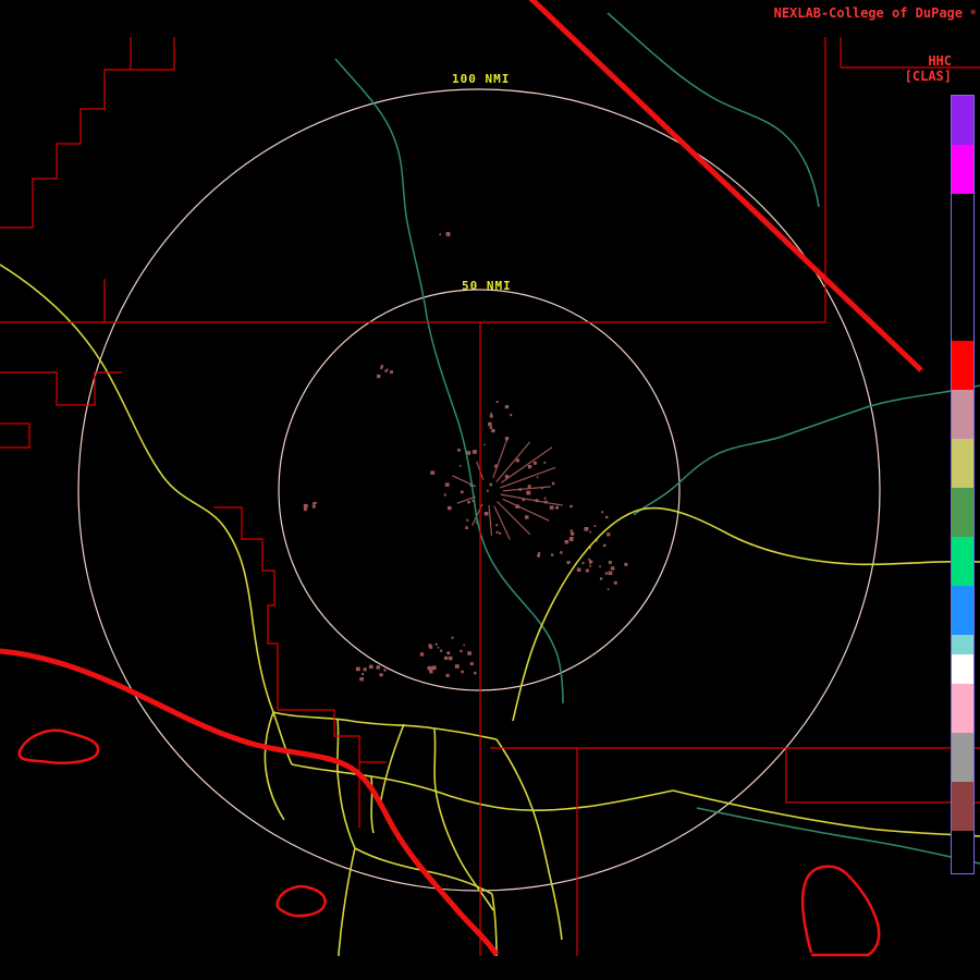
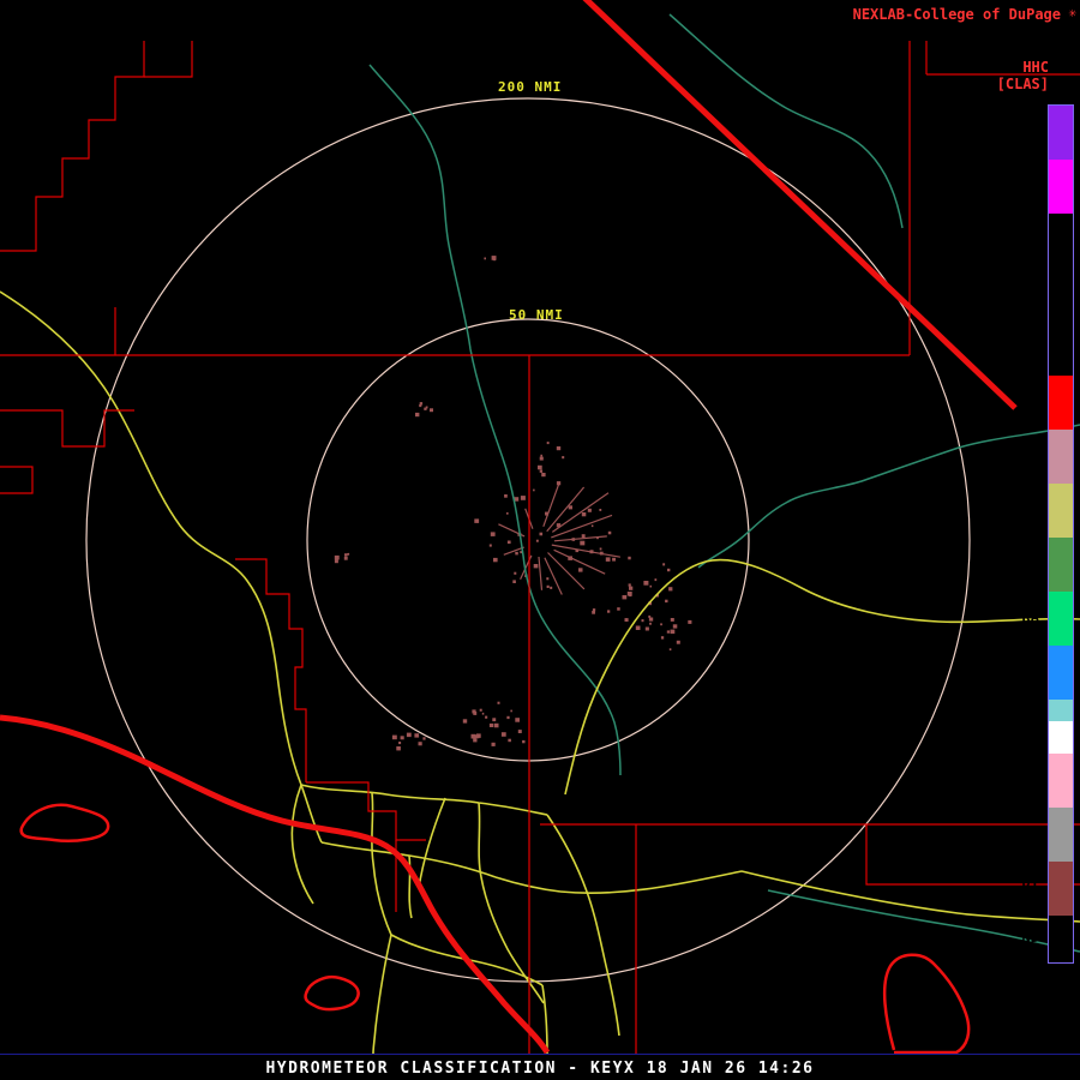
  NEXLAB-College of DuPage
  ✳
  HHC
  [CLAS]
- 100 NMI
+ 200 NMI
  50 NMI
+ RA
+ GC
+ BI
+ ND
+ HYDROMETEOR CLASSIFICATION - KEYX 18 JAN 26 14:26
